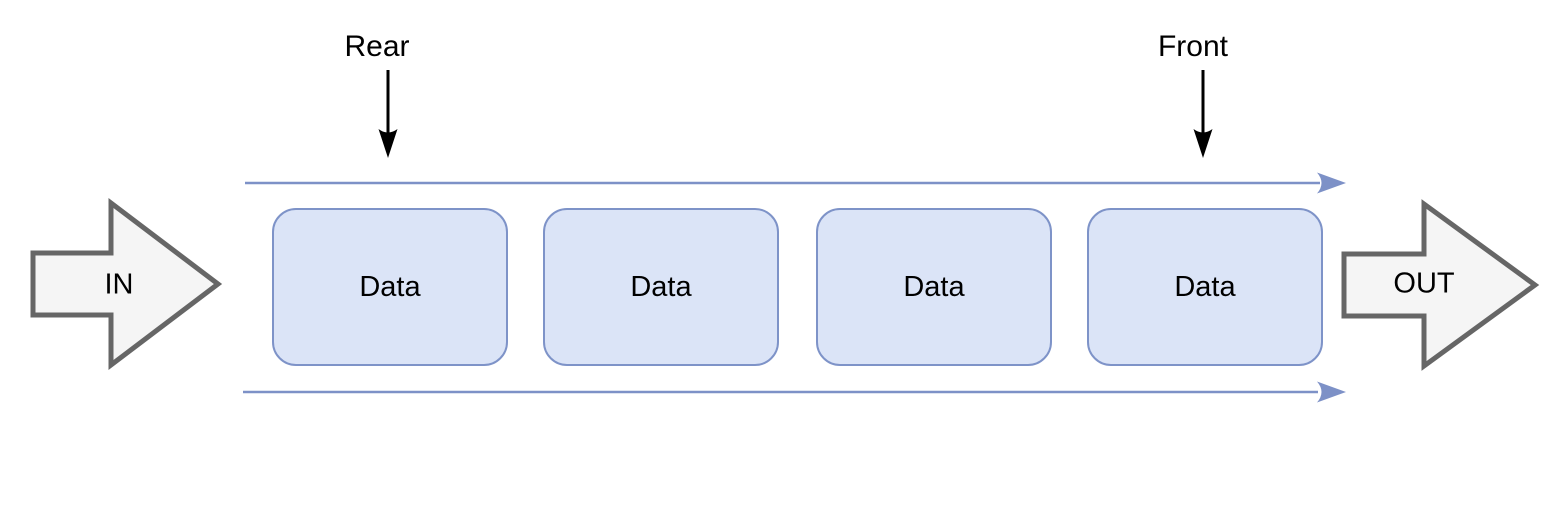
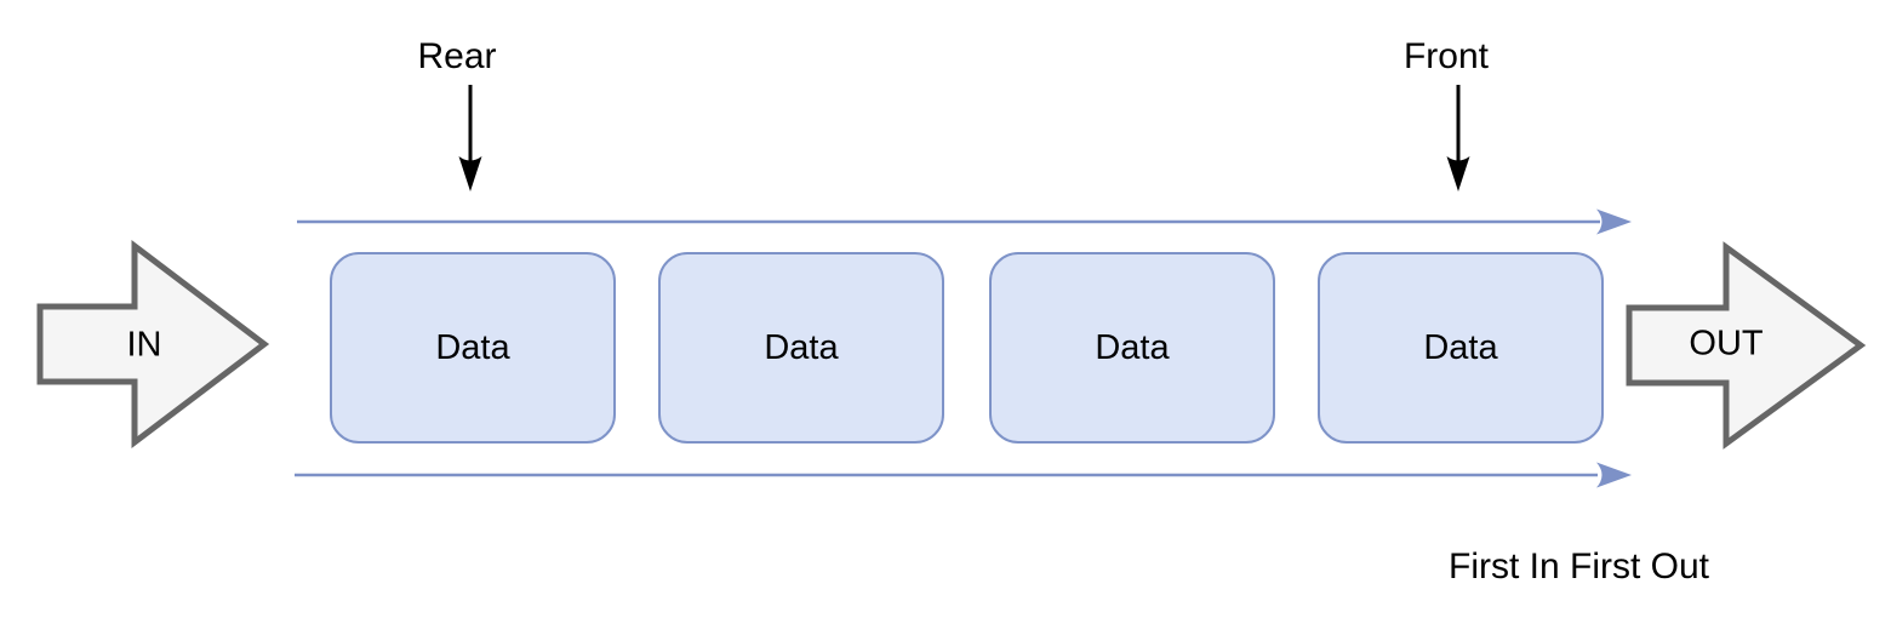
  Rear
  Front
  IN
  OUT
  Data
  Data
  Data
  Data
+ First In First Out
